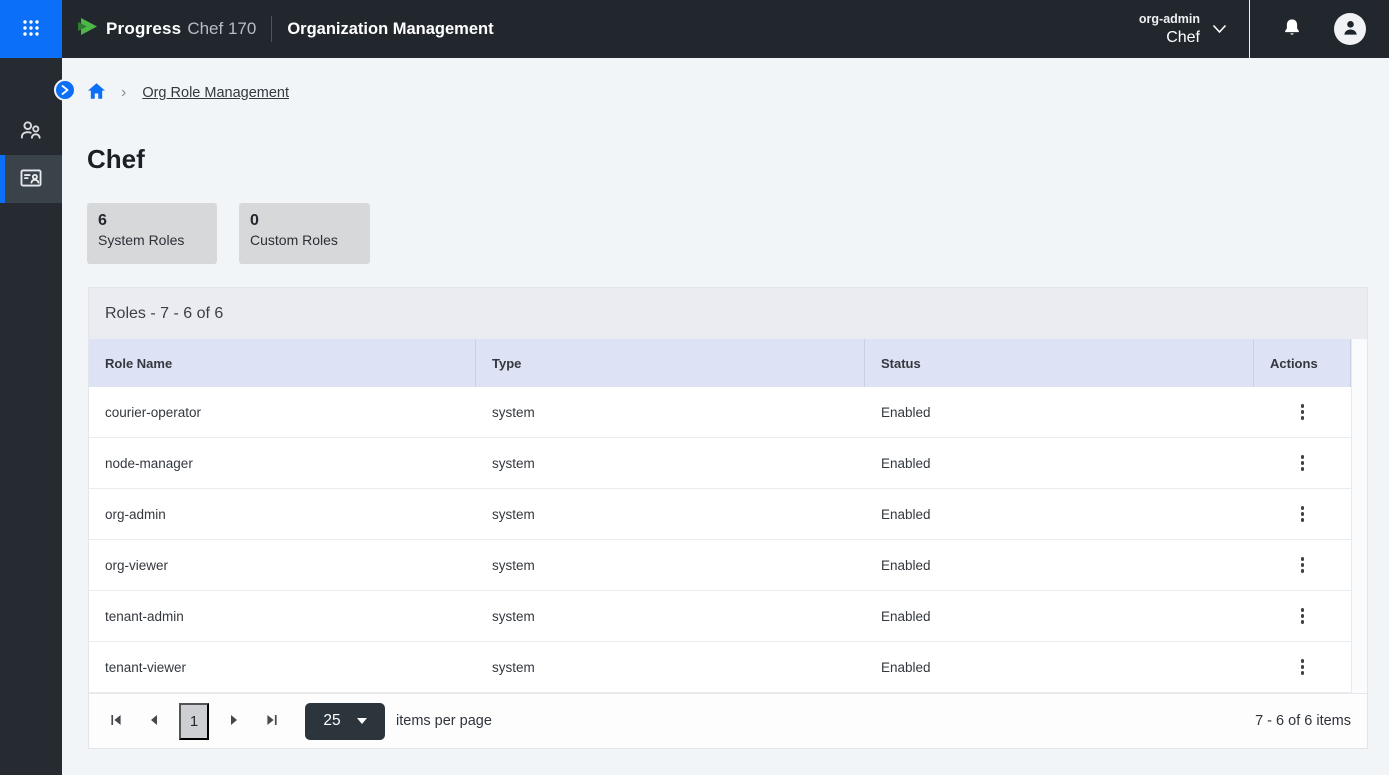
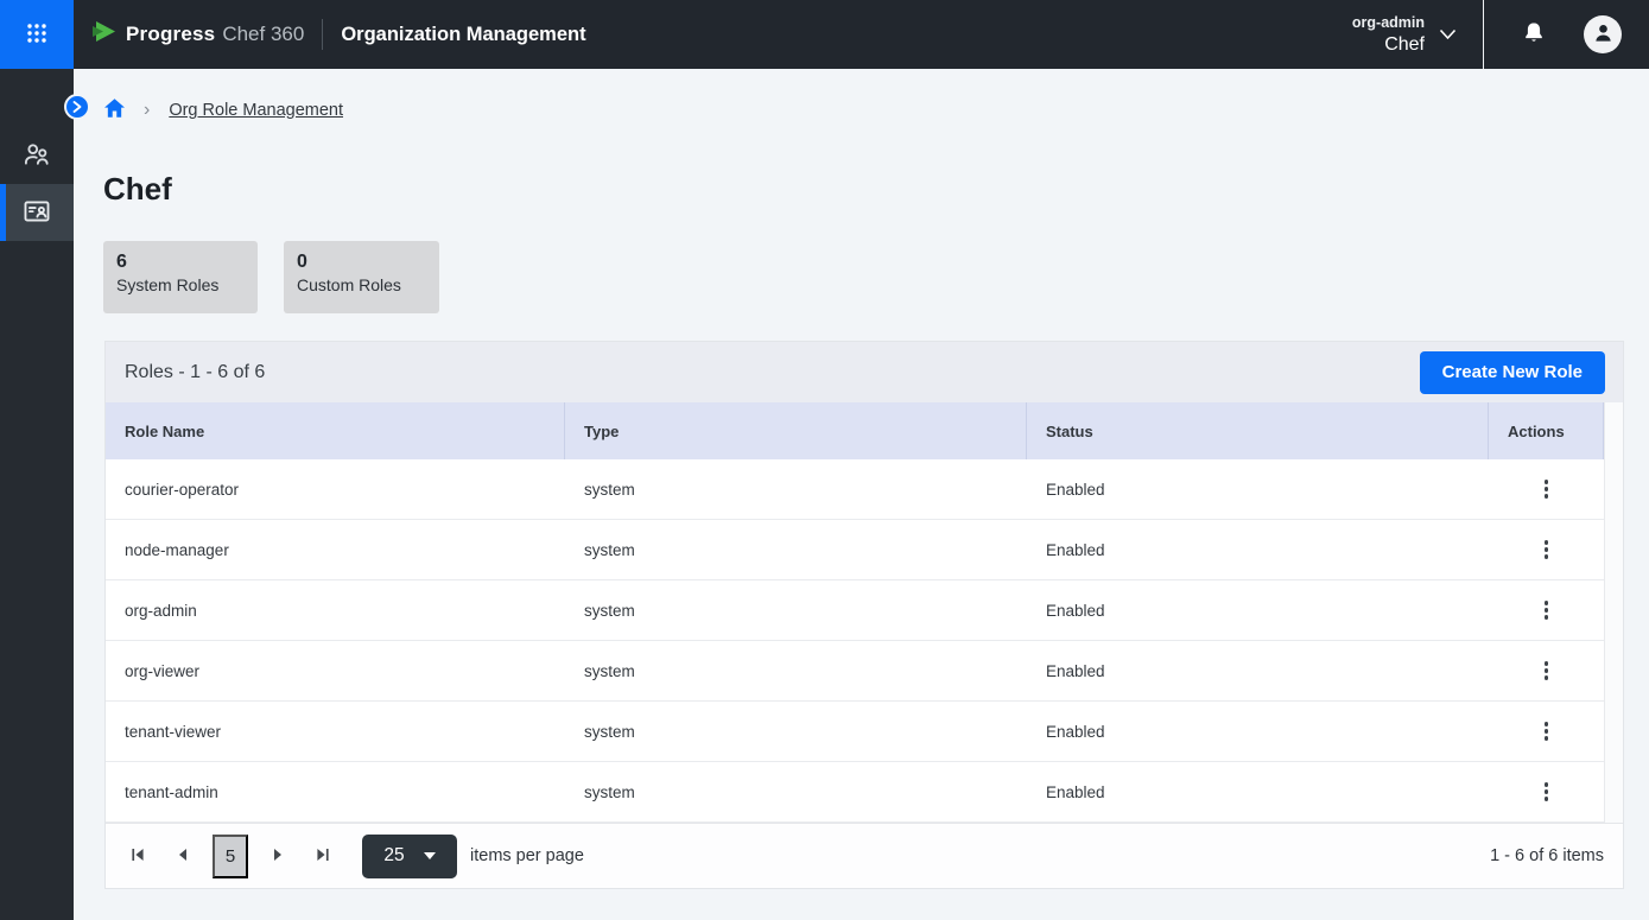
  Progress
- Chef 170
+ Chef 360
  Organization Management
  org-admin
  Chef
  ›
  Org Role Management
  Chef
  6
  System Roles
  0
  Custom Roles
- Roles - 7 - 6 of 6
+ Roles - 1 - 6 of 6
+ Create New Role
  Role Name
  Type
  Status
  Actions
  courier-operator
  system
  Enabled
  node-manager
  system
  Enabled
  org-admin
  system
  Enabled
  org-viewer
  system
  Enabled
- tenant-admin
+ tenant-viewer
  system
  Enabled
- tenant-viewer
+ tenant-admin
  system
  Enabled
- 1
+ 5
  25
  items per page
- 7 - 6 of 6 items
+ 1 - 6 of 6 items
